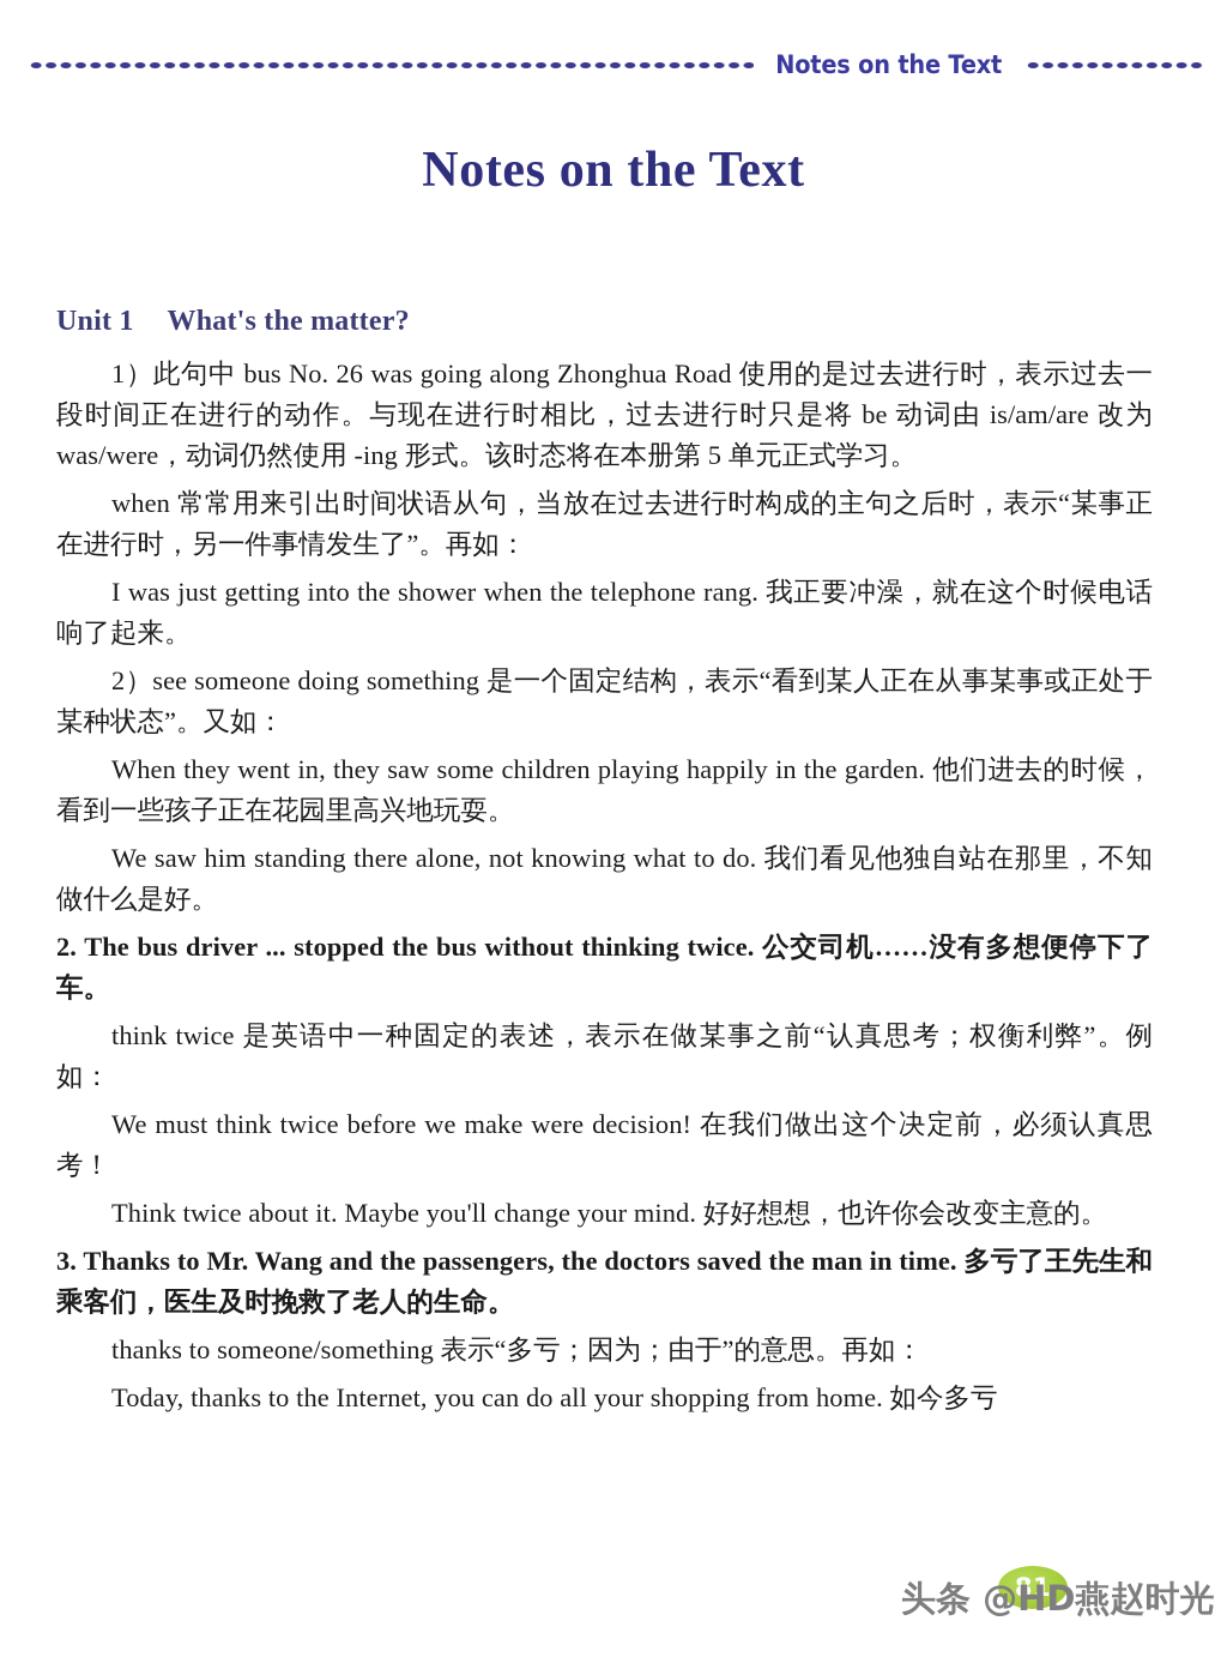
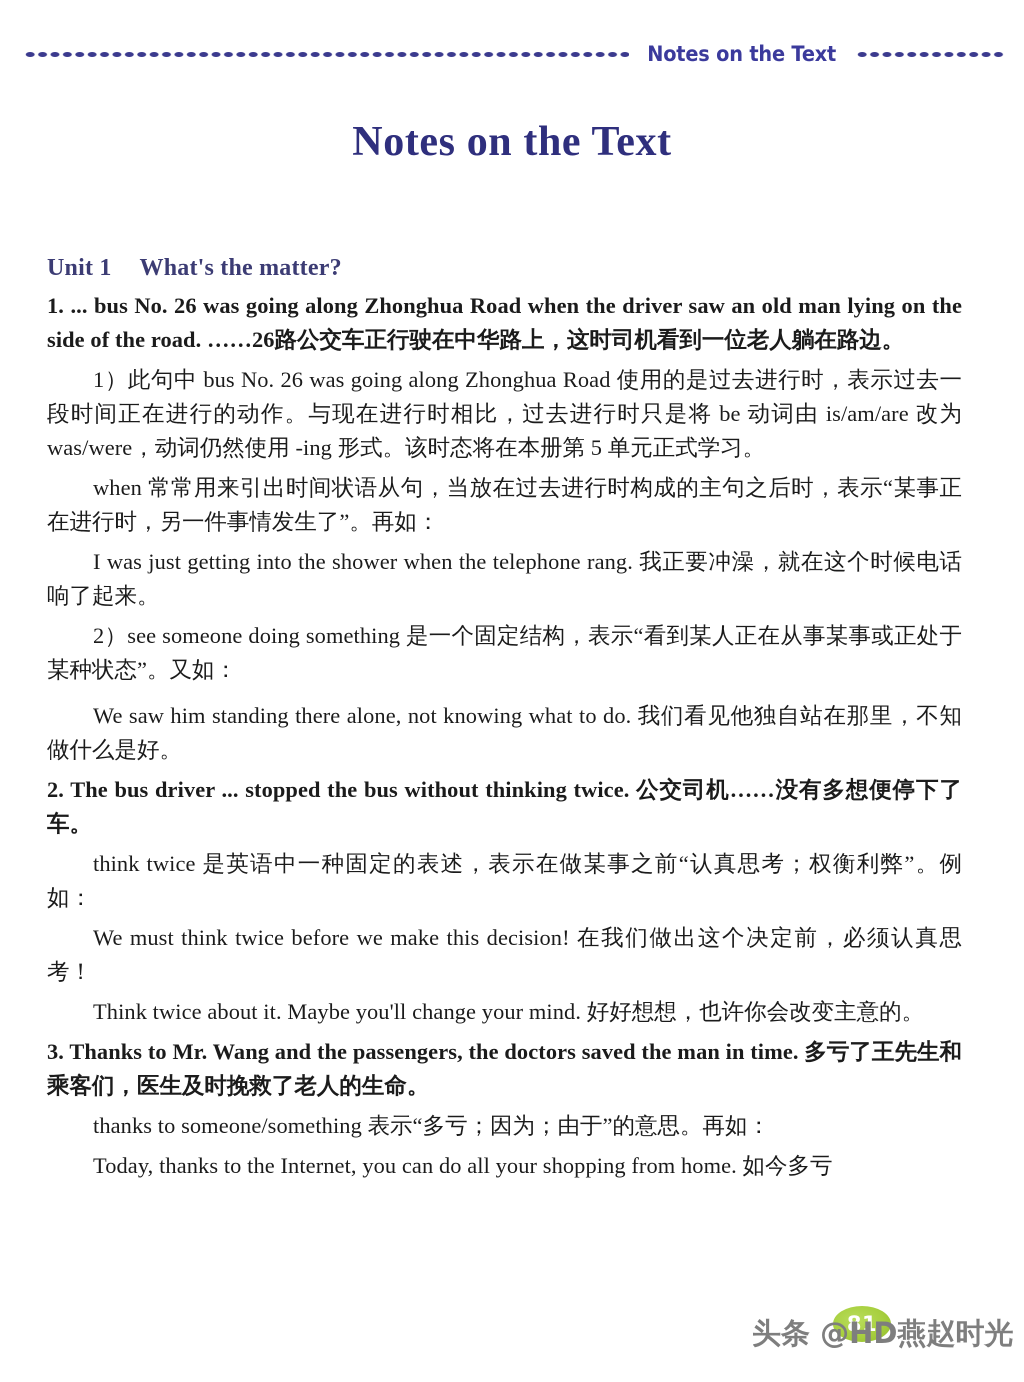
  Notes on the Text
  Notes on the Text
  Unit 1 What's the matter?
+ 1. ... bus No. 26 was going along Zhonghua Road when the driver saw an old man lying on the side of the road. ……26路公交车正行驶在中华路上，这时司机看到一位老人躺在路边。
  1）此句中 bus No. 26 was going along Zhonghua Road 使用的是过去进行时，表示过去一段时间正在进行的动作。与现在进行时相比，过去进行时只是将 be 动词由 is/am/are 改为 was/were，动词仍然使用 -ing 形式。该时态将在本册第 5 单元正式学习。
  when 常常用来引出时间状语从句，当放在过去进行时构成的主句之后时，表示“某事正在进行时，另一件事情发生了”。再如：
  I was just getting into the shower when the telephone rang. 我正要冲澡，就在这个时候电话响了起来。
  2）see someone doing something 是一个固定结构，表示“看到某人正在从事某事或正处于某种状态”。又如：
- When they went in, they saw some children playing happily in the garden. 他们进去的时候，看到一些孩子正在花园里高兴地玩耍。
  We saw him standing there alone, not knowing what to do. 我们看见他独自站在那里，不知做什么是好。
  2. The bus driver ... stopped the bus without thinking twice. 公交司机……没有多想便停下了车。
  think twice 是英语中一种固定的表述，表示在做某事之前“认真思考；权衡利弊”。例如：
- We must think twice before we make were decision! 在我们做出这个决定前，必须认真思考！
+ We must think twice before we make this decision! 在我们做出这个决定前，必须认真思考！
  Think twice about it. Maybe you'll change your mind. 好好想想，也许你会改变主意的。
  3. Thanks to Mr. Wang and the passengers, the doctors saved the man in time. 多亏了王先生和乘客们，医生及时挽救了老人的生命。
  thanks to someone/something 表示“多亏；因为；由于”的意思。再如：
  Today, thanks to the Internet, you can do all your shopping from home. 如今多亏
  81
  头条 @HD燕赵时光
